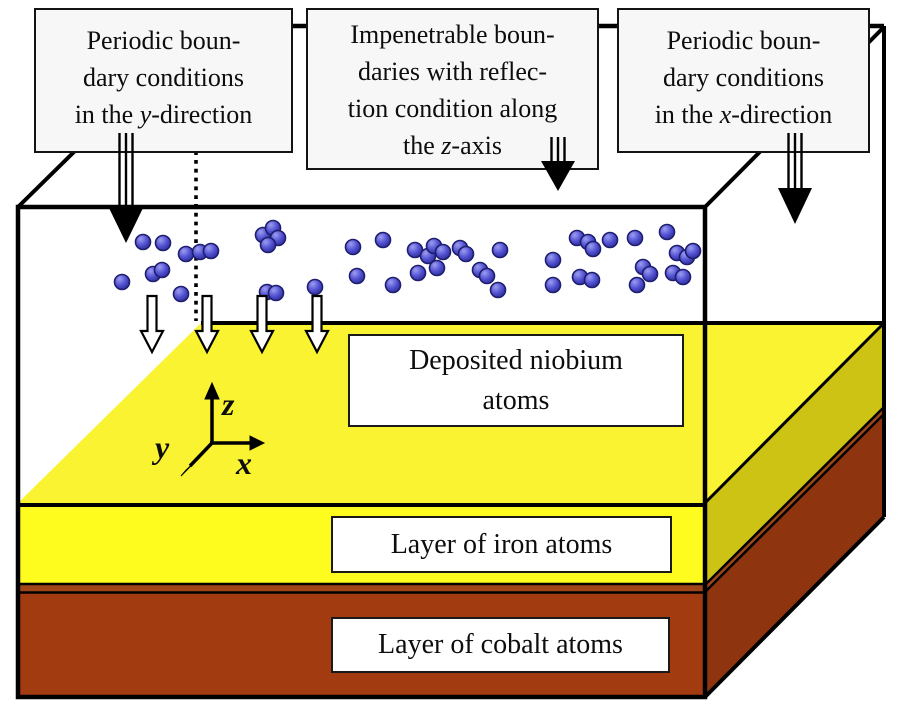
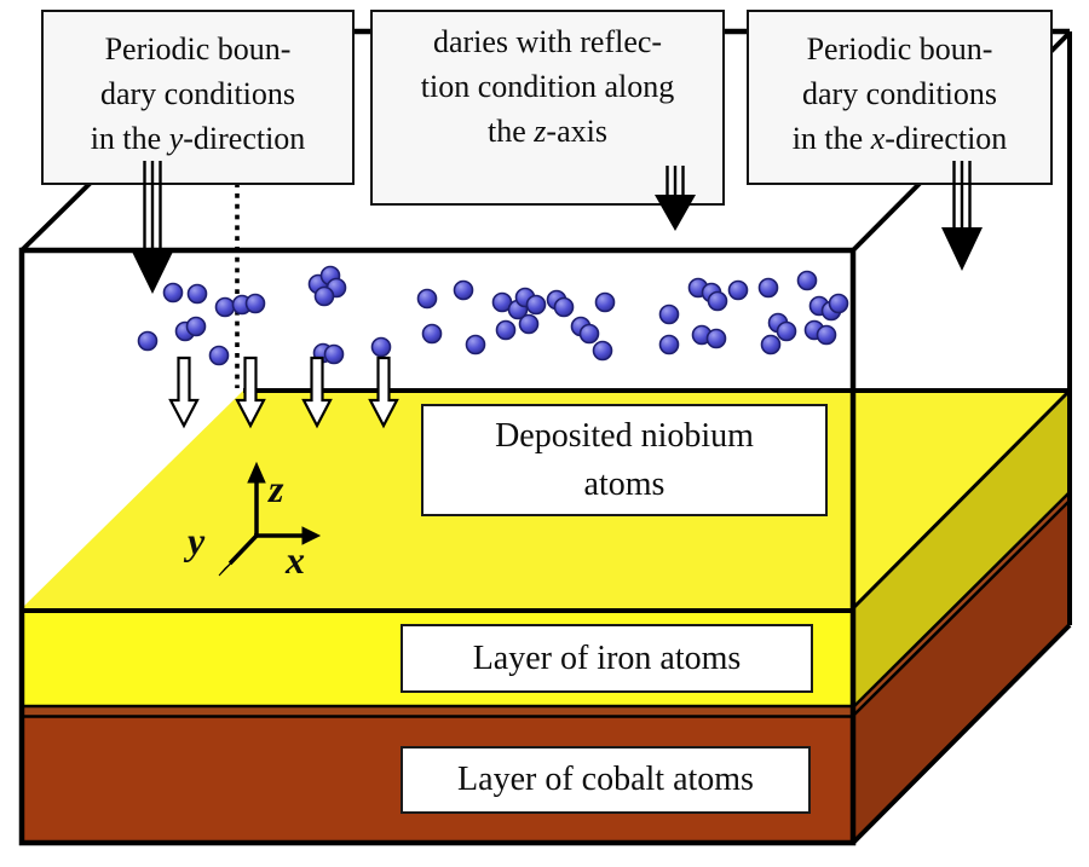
  Periodic boun-
  dary conditions
  in the y-direction
- Impenetrable boun-
  daries with reflec-
  tion condition along
  the z-axis
  Periodic boun-
  dary conditions
  in the x-direction
  Deposited niobium
  atoms
  Layer of iron atoms
  Layer of cobalt atoms
  z
  x
  y
